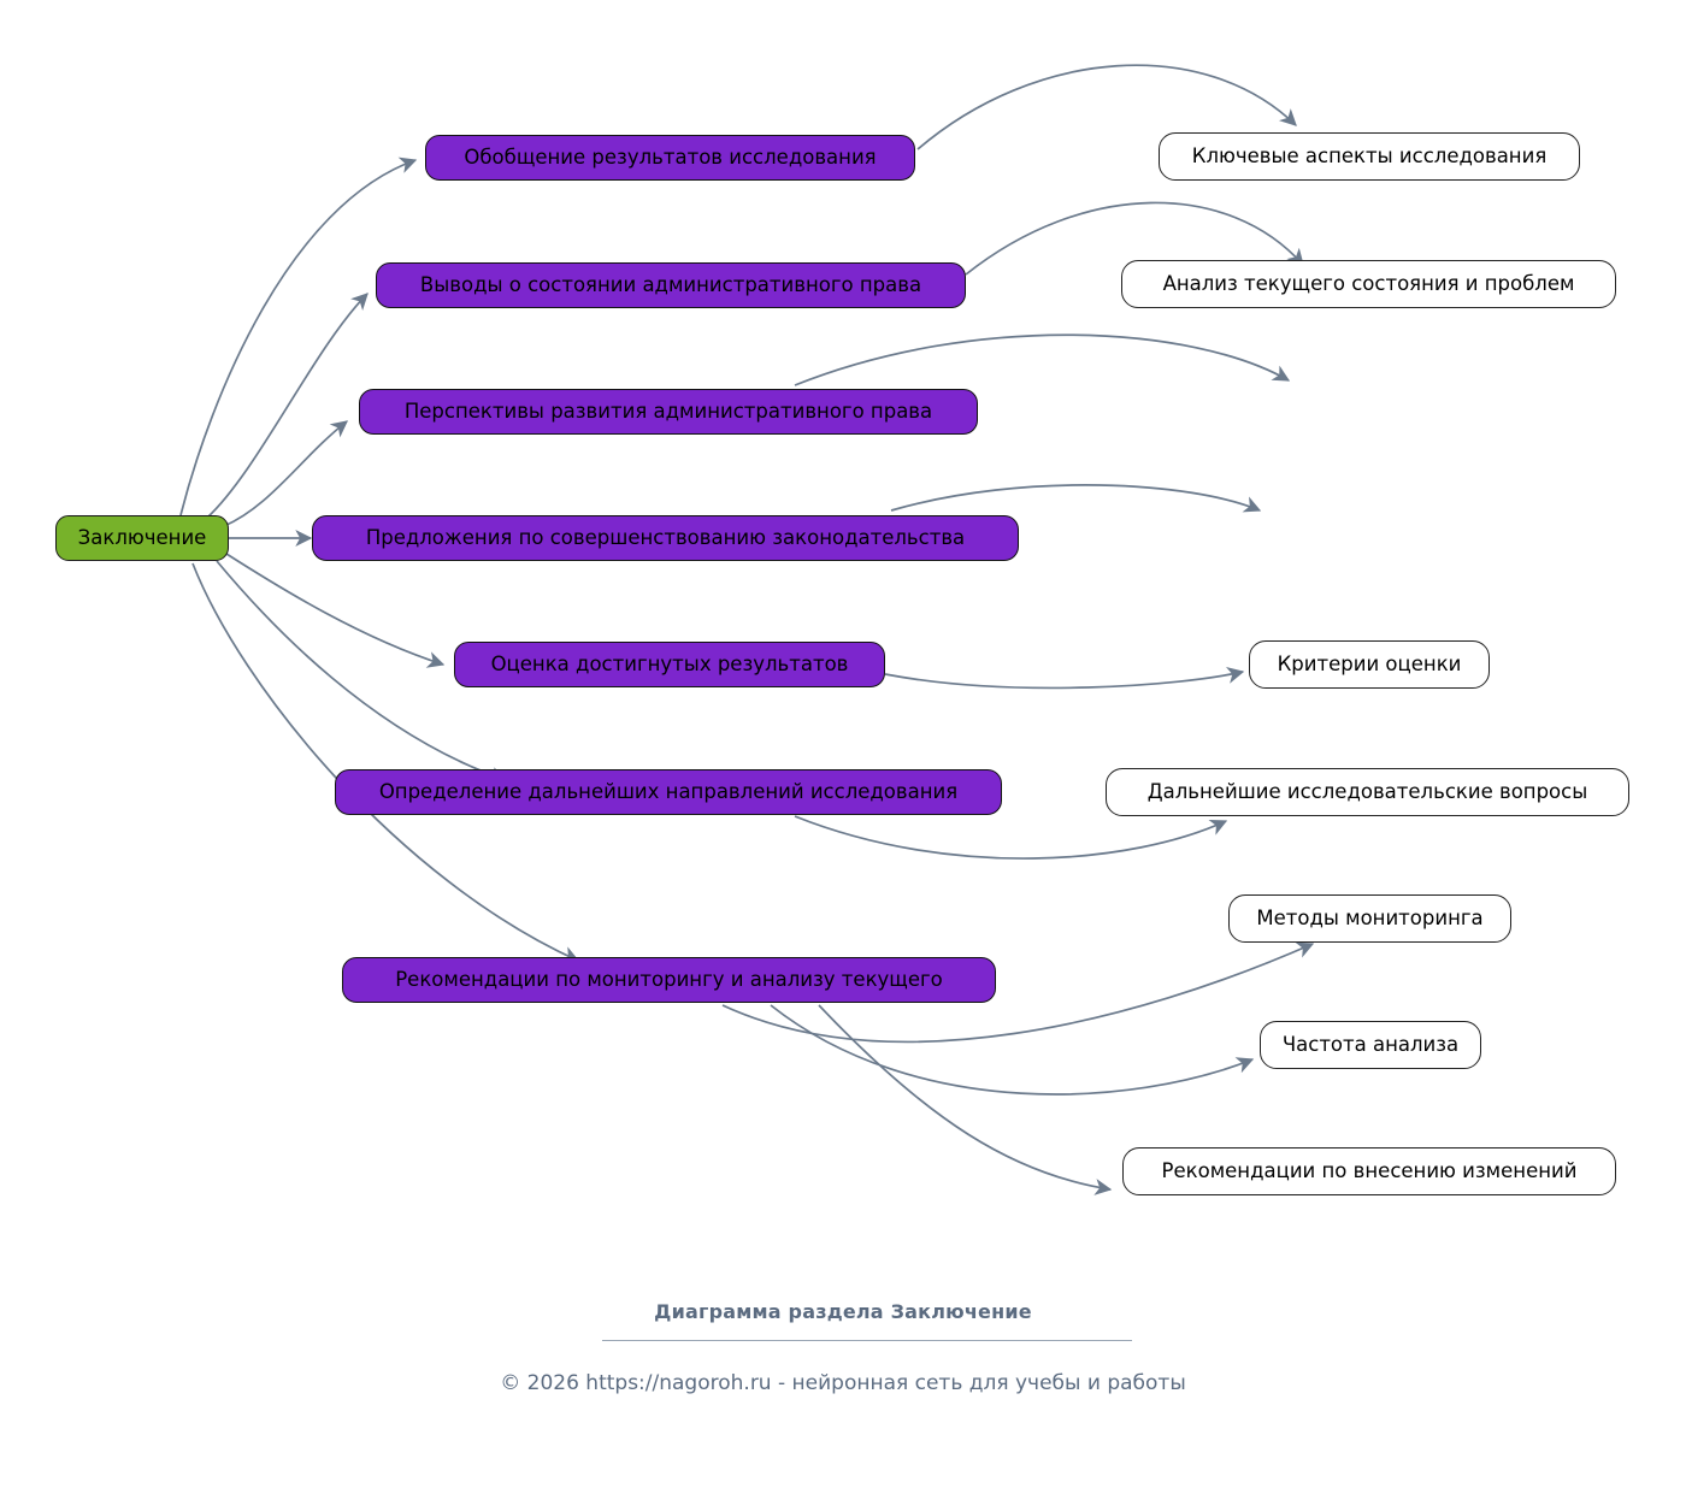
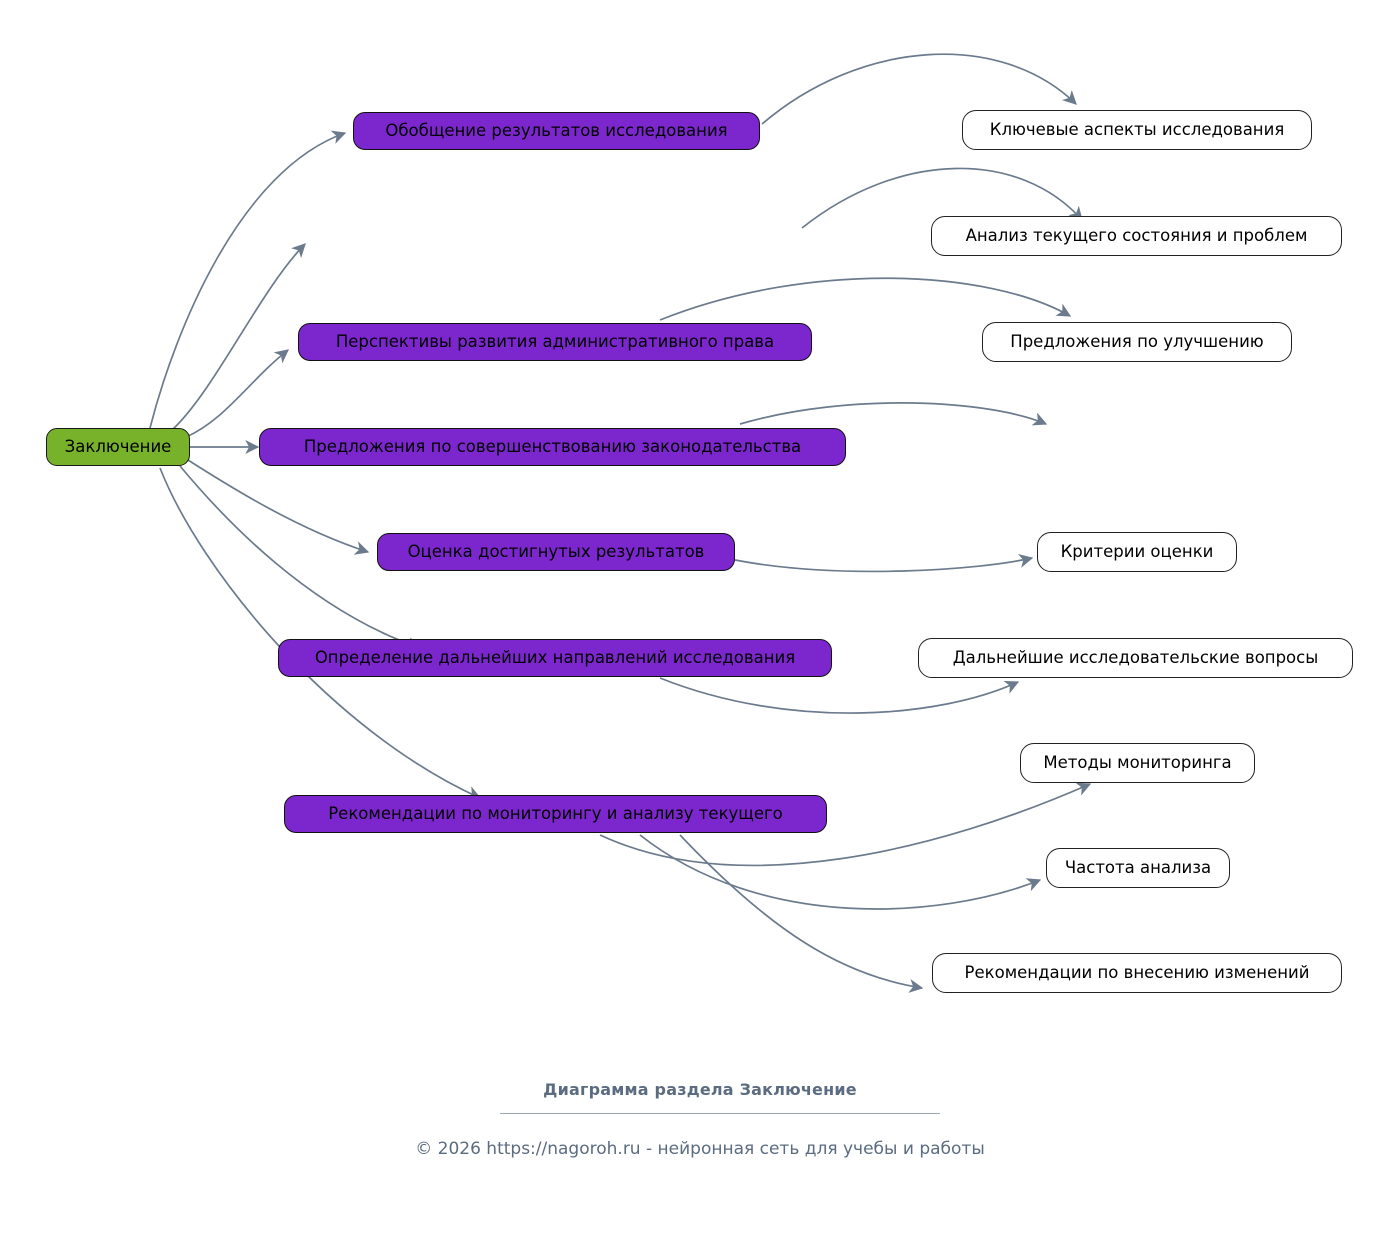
  Заключение
  Обобщение результатов исследования
- Выводы о состоянии административного права
  Перспективы развития административного права
  Предложения по совершенствованию законодательства
  Оценка достигнутых результатов
  Определение дальнейших направлений исследования
  Рекомендации по мониторингу и анализу текущего
  Ключевые аспекты исследования
  Анализ текущего состояния и проблем
+ Предложения по улучшению
  Критерии оценки
  Дальнейшие исследовательские вопросы
  Методы мониторинга
  Частота анализа
  Рекомендации по внесению изменений
  Диаграмма раздела Заключение
  © 2026 https://nagoroh.ru - нейронная сеть для учебы и работы
